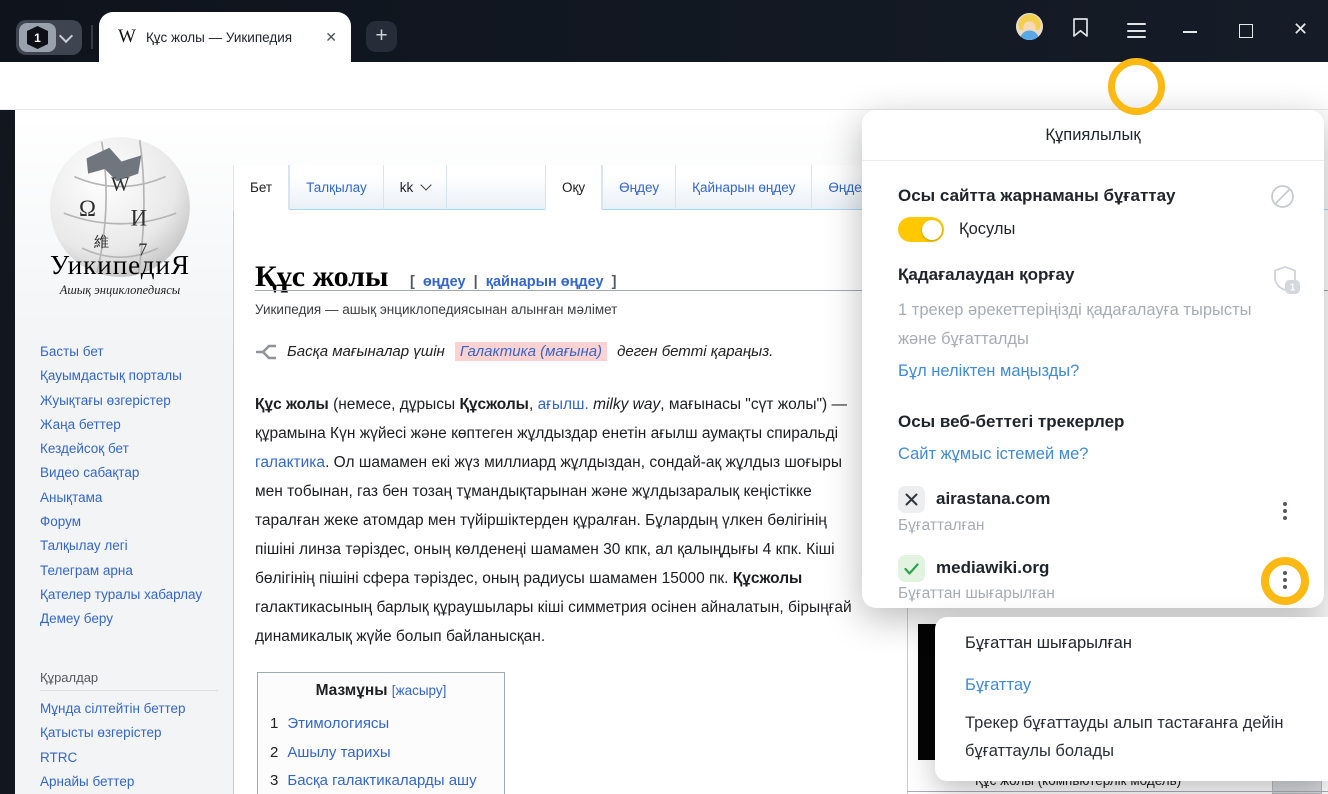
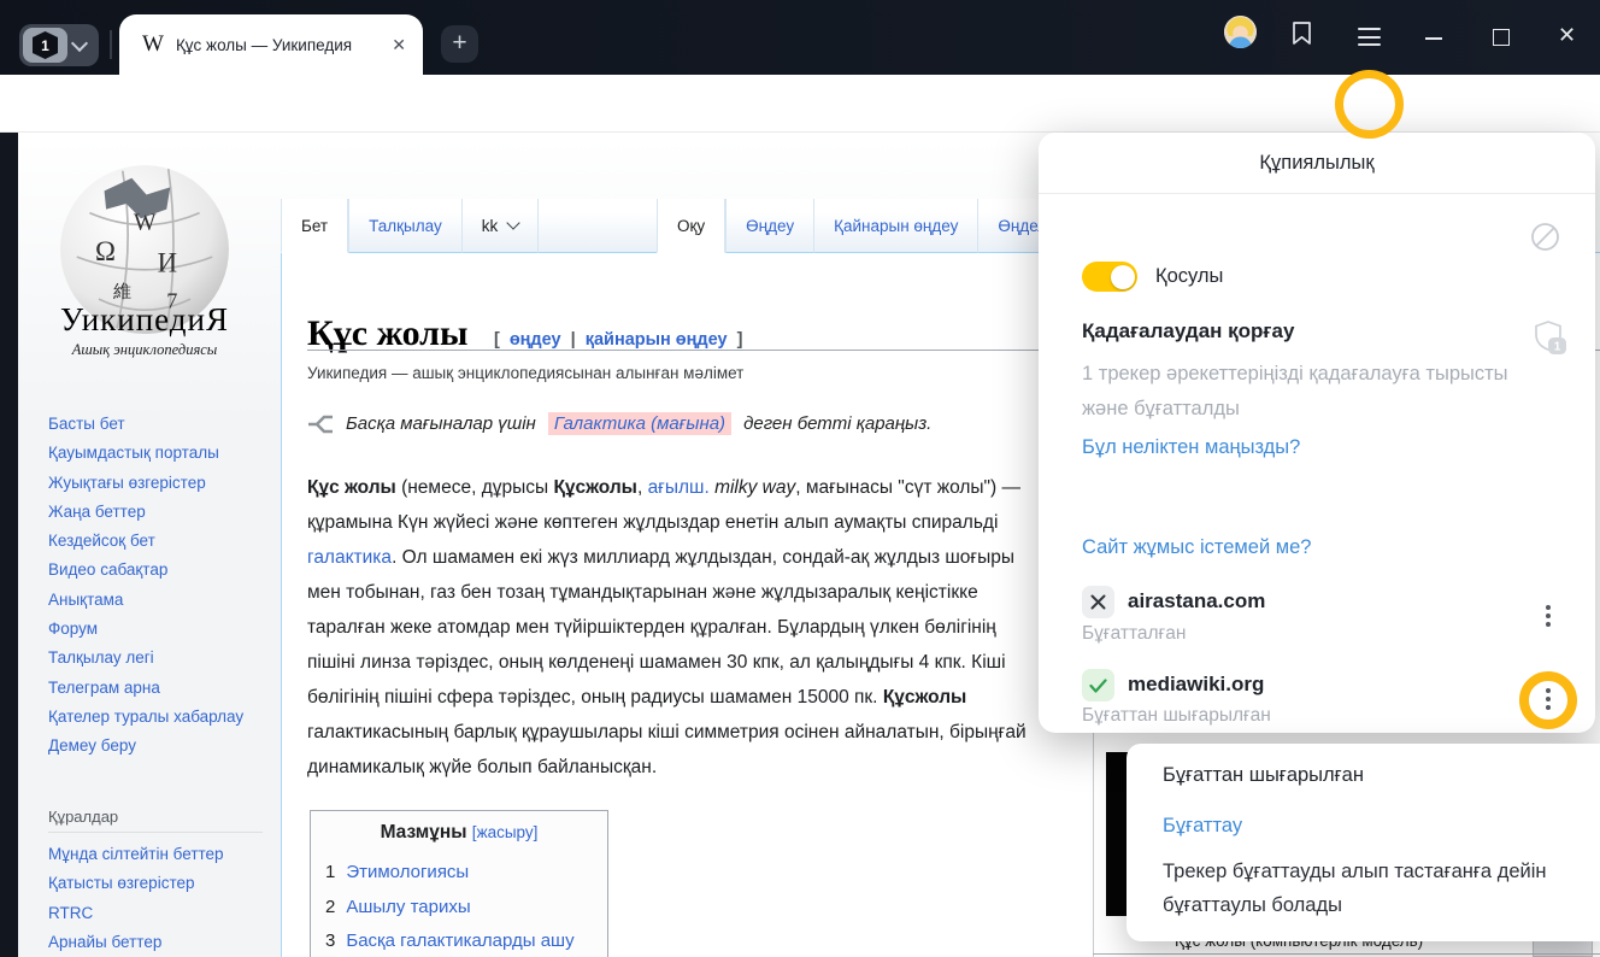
  1
  W
  Құс жолы — Уикипедия
  ✕
  +
  ✕
  W
  Ω
  И
  維
  7
  УикипедиЯ
  Ашық энциклопедиясы
  Басты бет
  Қауымдастық порталы
  Жуықтағы өзгерістер
  Жаңа беттер
  Кездейсоқ бет
  Видео сабақтар
  Анықтама
  Форум
  Талқылау легі
  Телеграм арна
  Қателер туралы хабарлау
  Демеу беру
  Құралдар
  Мұнда сілтейтін беттер
  Қатысты өзгерістер
  RTRC
  Арнайы беттер
  Бет
  Талқылау
  kk
  Оқу
  Өңдеу
  Қайнарын өңдеу
  Құс жолы [ өңдеу | қайнарын өңдеу ]
  Уикипедия — ашық энциклопедиясынан алынған мәлімет
  Басқа мағыналар үшін
  Галактика (мағына)
  деген бетті қараңыз.
- Құс жолы (немесе, дұрысы Құсжолы, ағылш. milky way, мағынасы "сүт жолы") — құрамына Күн жүйесі және көптеген жұлдыздар енетін ағылш аумақты спиральді галактика. Ол шамамен екі жүз миллиард жұлдыздан, сондай-ақ жұлдыз шоғыры мен тобынан, газ бен тозаң тұмандықтарынан және жұлдызаралық кеңістікке таралған жеке атомдар мен түйіршіктерден құралған. Бұлардың үлкен бөлігінің пішіні линза тәріздес, оның көлденеңі шамамен 30 кпк, ал қалыңдығы 4 кпк. Кіші бөлігінің пішіні сфера тәріздес, оның радиусы шамамен 15000 пк. Құсжолы галактикасының барлық құраушылары кіші симметрия осінен айналатын, бірыңғай динамикалық жүйе болып байланысқан.
+ Құс жолы (немесе, дұрысы Құсжолы, ағылш. milky way, мағынасы "сүт жолы") — құрамына Күн жүйесі және көптеген жұлдыздар енетін алып аумақты спиральді галактика. Ол шамамен екі жүз миллиард жұлдыздан, сондай-ақ жұлдыз шоғыры мен тобынан, газ бен тозаң тұмандықтарынан және жұлдызаралық кеңістікке таралған жеке атомдар мен түйіршіктерден құралған. Бұлардың үлкен бөлігінің пішіні линза тәріздес, оның көлденеңі шамамен 30 кпк, ал қалыңдығы 4 кпк. Кіші бөлігінің пішіні сфера тәріздес, оның радиусы шамамен 15000 пк. Құсжолы галактикасының барлық құраушылары кіші симметрия осінен айналатын, бірыңғай динамикалық жүйе болып байланысқан.
  Мазмұны [жасыру]
  1
  Этимологиясы
  2
  Ашылу тарихы
  3
  Басқа галактикаларды ашу
  Құпиялылық
- Осы сайтта жарнаманы бұғаттау
  Қосулы
  Қадағалаудан қорғау
  1
  1 трекер әрекеттеріңізді қадағалауға тырысты және бұғатталды
  Бұл неліктен маңызды?
- Осы веб-беттегі трекерлер
  Сайт жұмыс істемей ме?
  airastana.com
  Бұғатталған
  mediawiki.org
  Бұғаттан шығарылған
  Бұғаттан шығарылған
  Бұғаттау
  Трекер бұғаттауды алып тастағанға дейін бұғаттаулы болады
